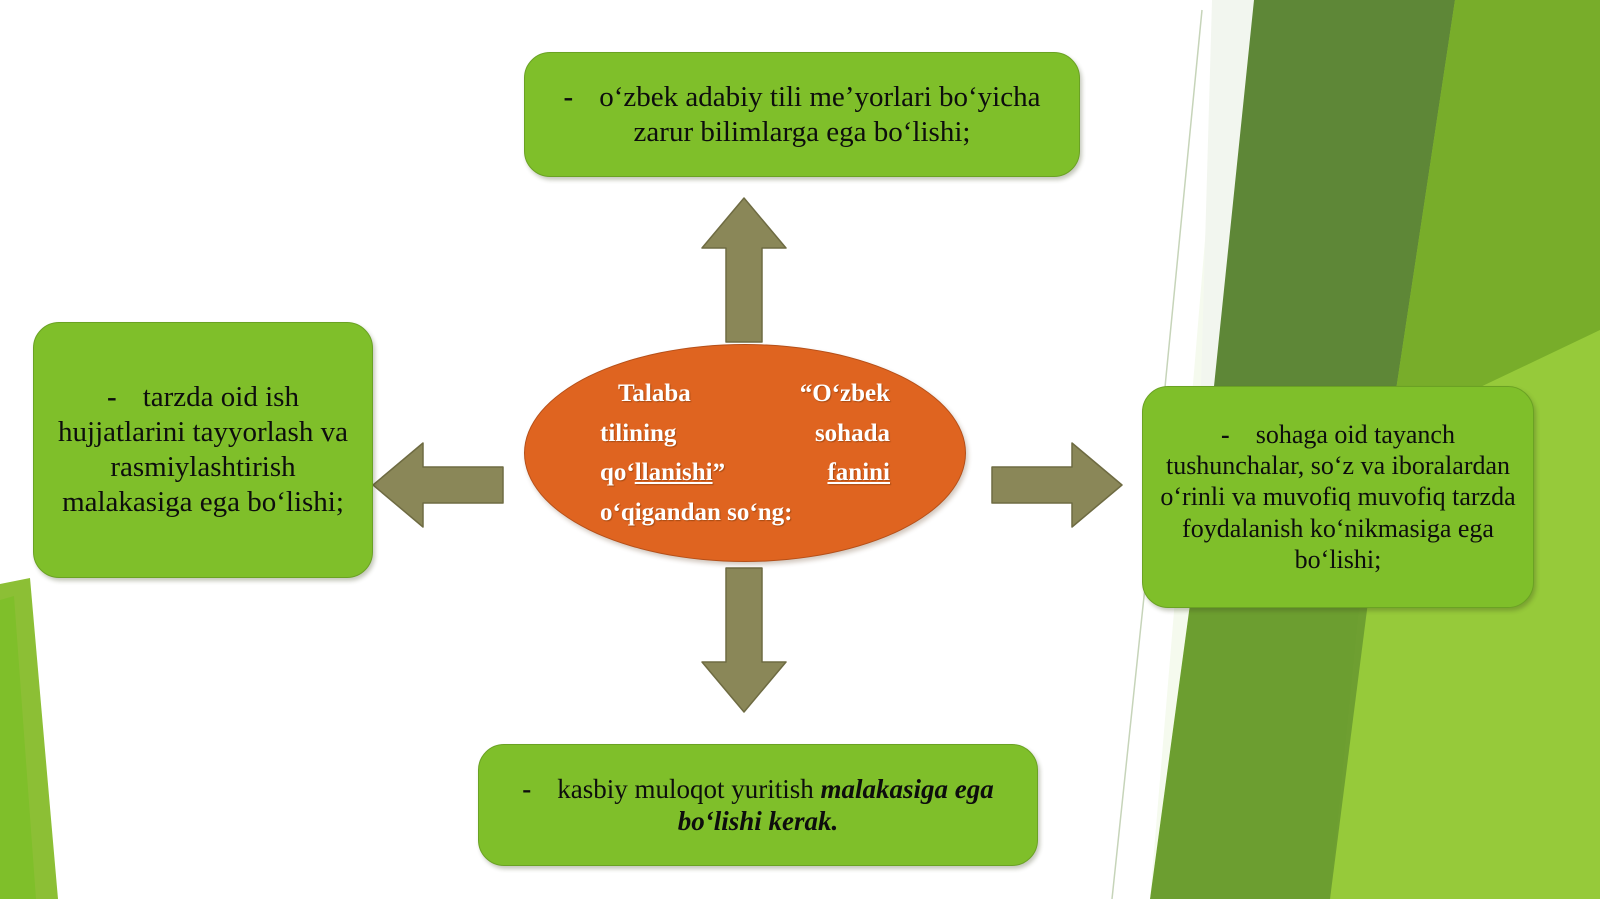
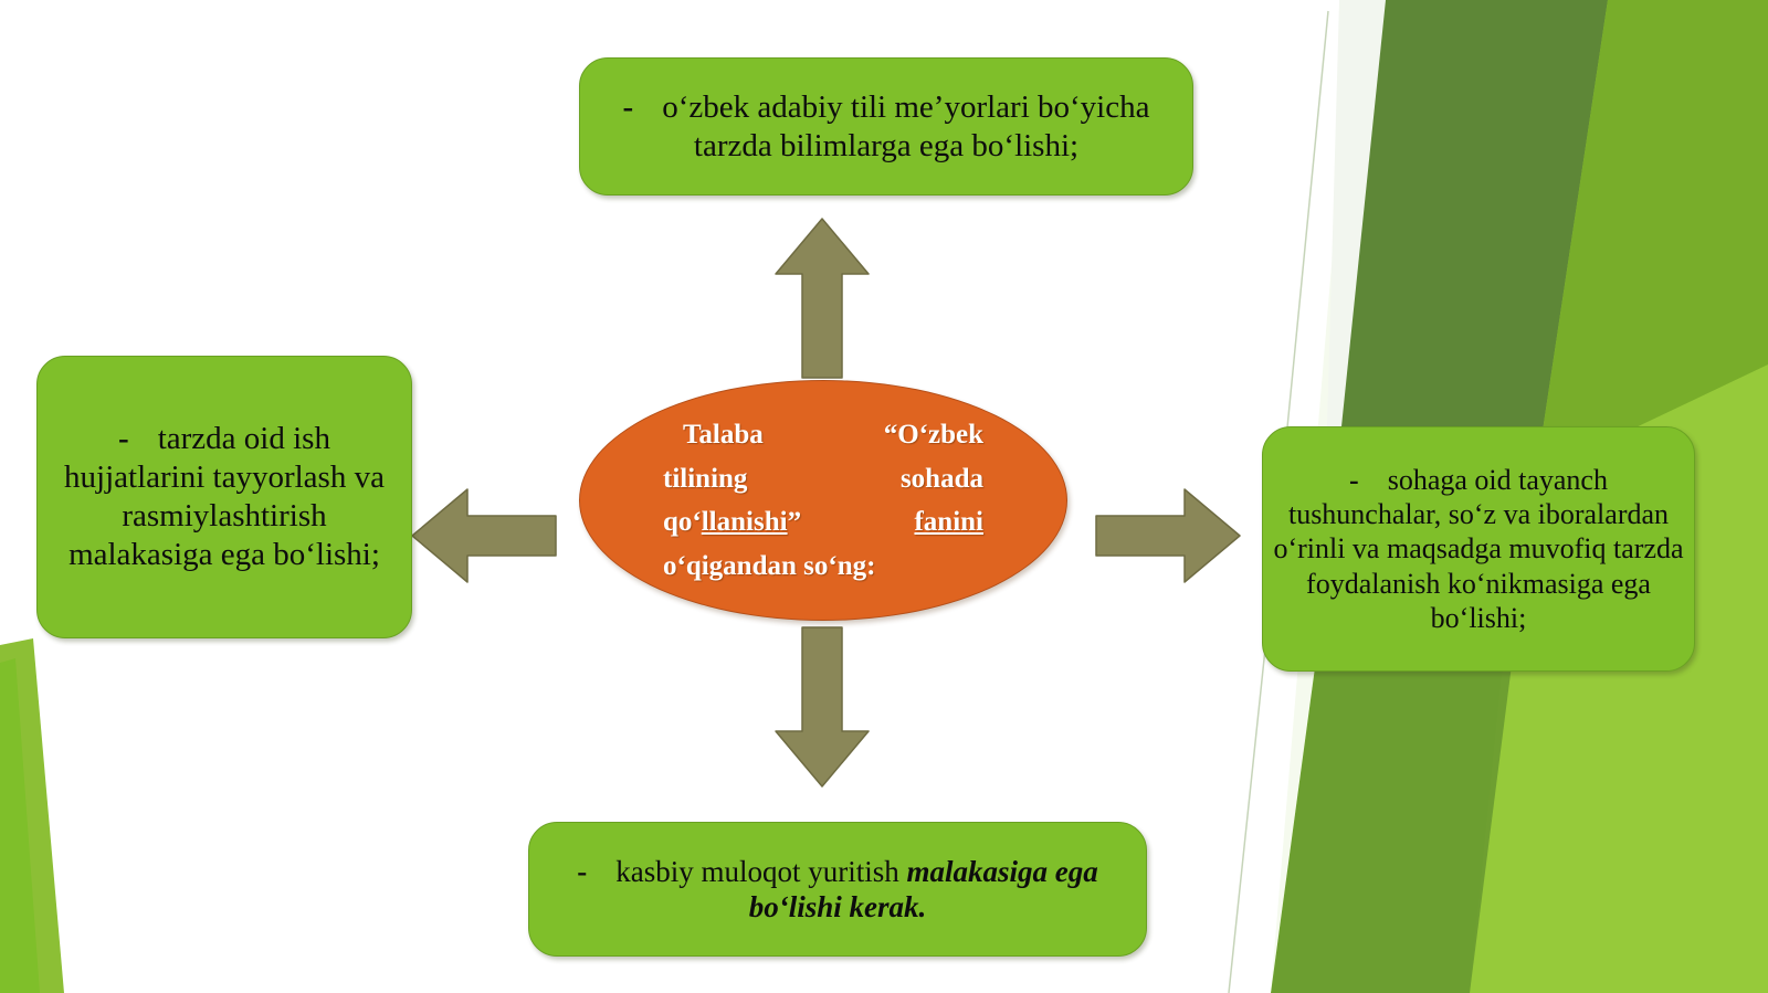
- - o‘zbek adabiy tili me’yorlari bo‘yicha zarur bilimlarga ega bo‘lishi;
+ - o‘zbek adabiy tili me’yorlari bo‘yicha tarzda bilimlarga ega bo‘lishi;
  - tarzda oid ish hujjatlarini tayyorlash va rasmiylashtirish malakasiga ega bo‘lishi;
- - sohaga oid tayanch tushunchalar, so‘z va iboralardan o‘rinli va muvofiq muvofiq tarzda foydalanish ko‘nikmasiga ega bo‘lishi;
+ - sohaga oid tayanch tushunchalar, so‘z va iboralardan o‘rinli va maqsadga muvofiq tarzda foydalanish ko‘nikmasiga ega bo‘lishi;
  - kasbiy muloqot yuritish malakasiga ega bo‘lishi kerak.
  Talaba
  “O‘zbek
  tilining
  sohada
  qo‘llanishi”
  fanini
  o‘qigandan so‘ng:
